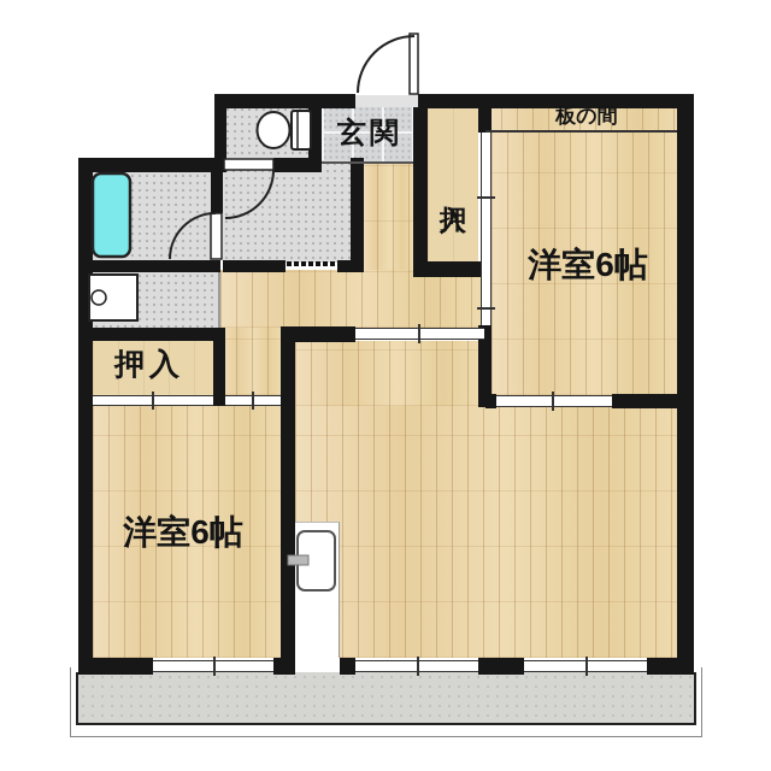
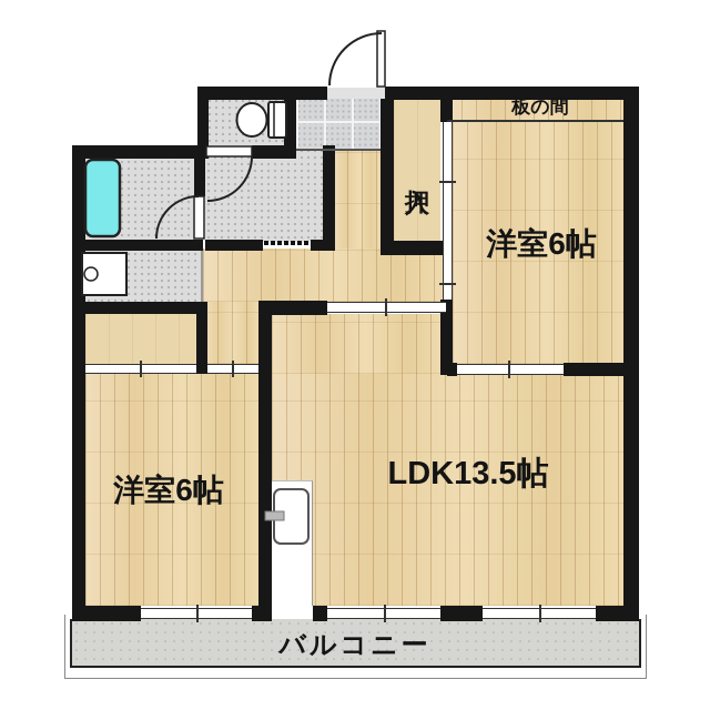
- 玄関
  板の間
  洋室6帖
- 押入
  洋室6帖
+ LDK13.5帖
+ バルコニー
